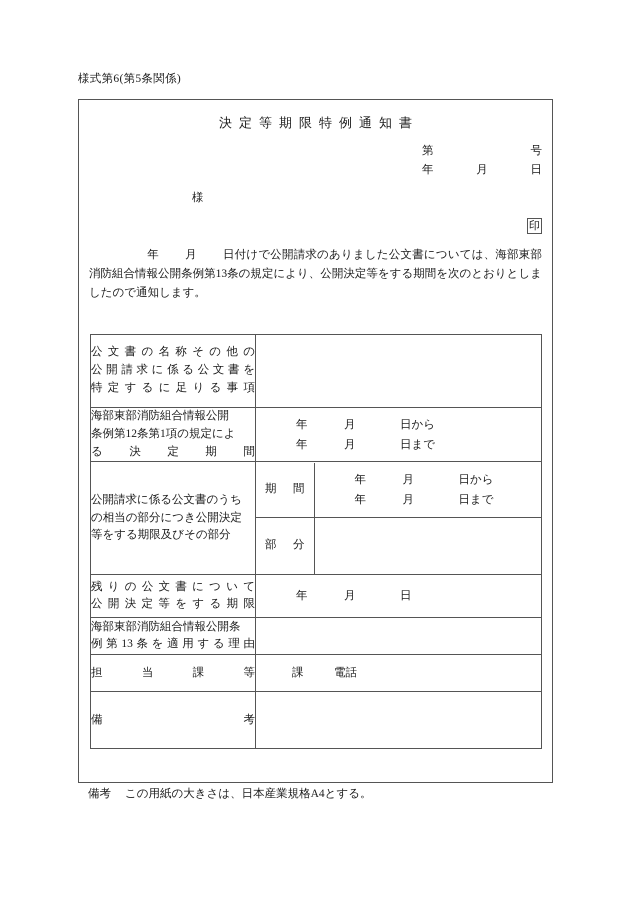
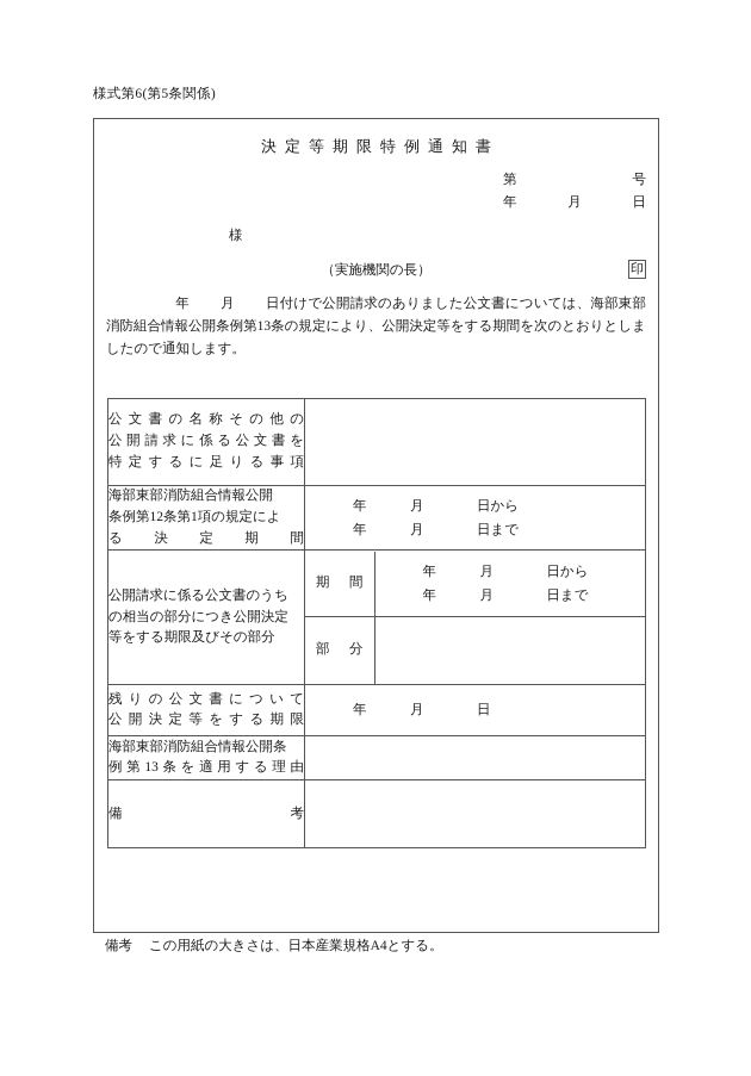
  様式第6(第5条関係)
  決定等期限特例通知書
  第
  号
  年
  月
  日
  様
+ （実施機関の長）
  印
  年 月 日付けで公開請求のありました公文書については、海部東部消防組合情報公開条例第13条の規定により、公開決定等をする期間を次のとおりとしましたので通知します。
  公文書の名称その他の 公開請求に係る公文書を 特定するに足りる事項
  海部東部消防組合情報公開 条例第12条第1項の規定によ る決定期間	年 月 日から 年 月 日まで
  公開請求に係る公文書のうち の相当の部分につき公開決定 等をする期限及びその部分
  期間	年 月 日から 年 月 日まで
  部分
  残りの公文書について 公開決定等をする期限	年 月 日
  海部東部消防組合情報公開条 例第13条を適用する理由
- 担当課等	課 電話
  備考
  備考 この用紙の大きさは、日本産業規格A4とする。
